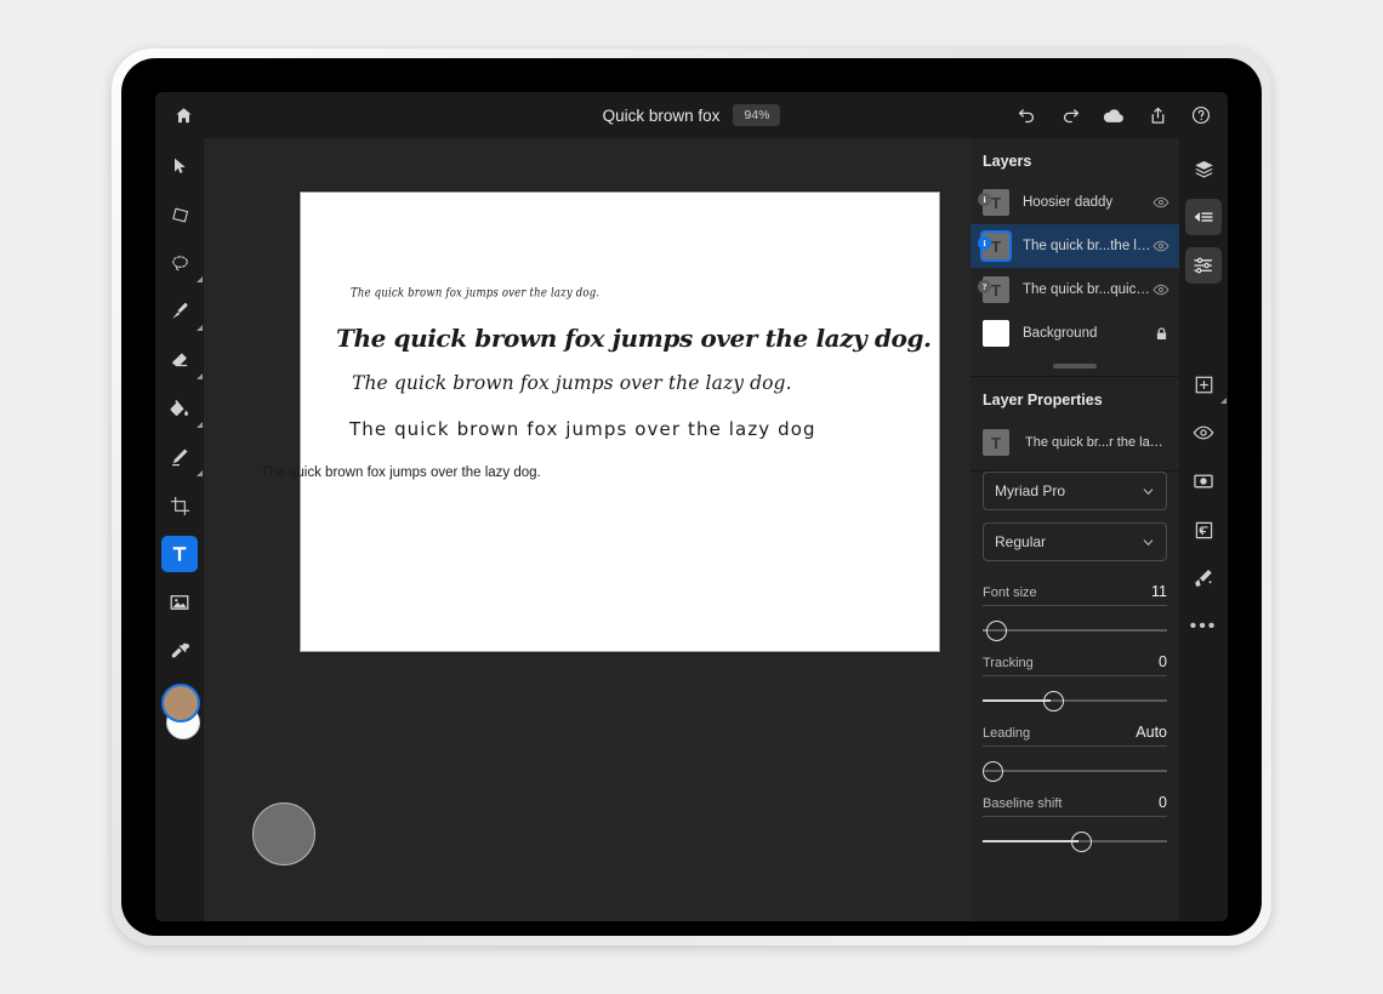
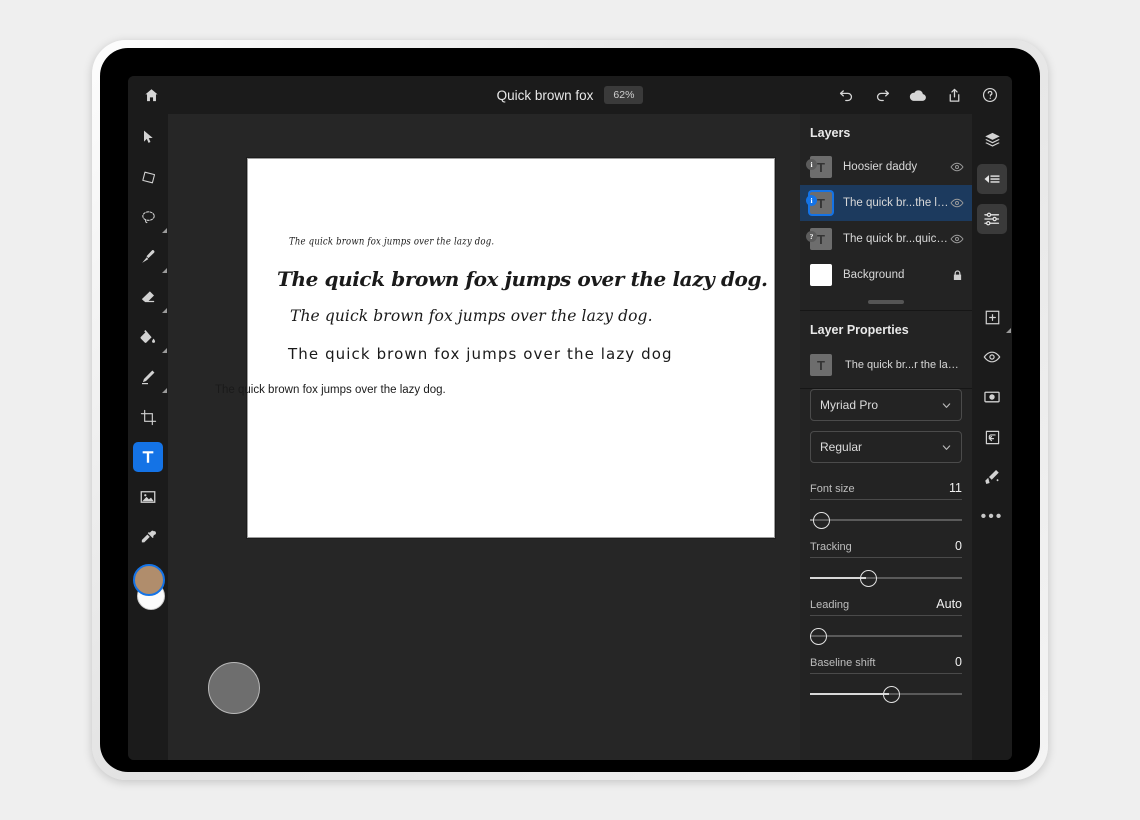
  Quick brown fox
- 94%
+ 62%
  The quick brown fox jumps over the lazy dog.
  The quick brown fox jumps over the lazy dog.
  The quick brown fox jumps over the lazy dog.
  The quick brown fox jumps over the lazy dog
  The quick brown fox jumps over the lazy dog.
  Layers
  T
  i
  Hoosier daddy
  T
  i
  The quick br...the laz
  T
  ?
  The quick br...quick b
  Background
  Layer Properties
  T
  The quick br...r the lazy
  Myriad Pro
  Regular
  Font size
  11
  Tracking
  0
  Leading
  Auto
  Baseline shift
  0
  •••
